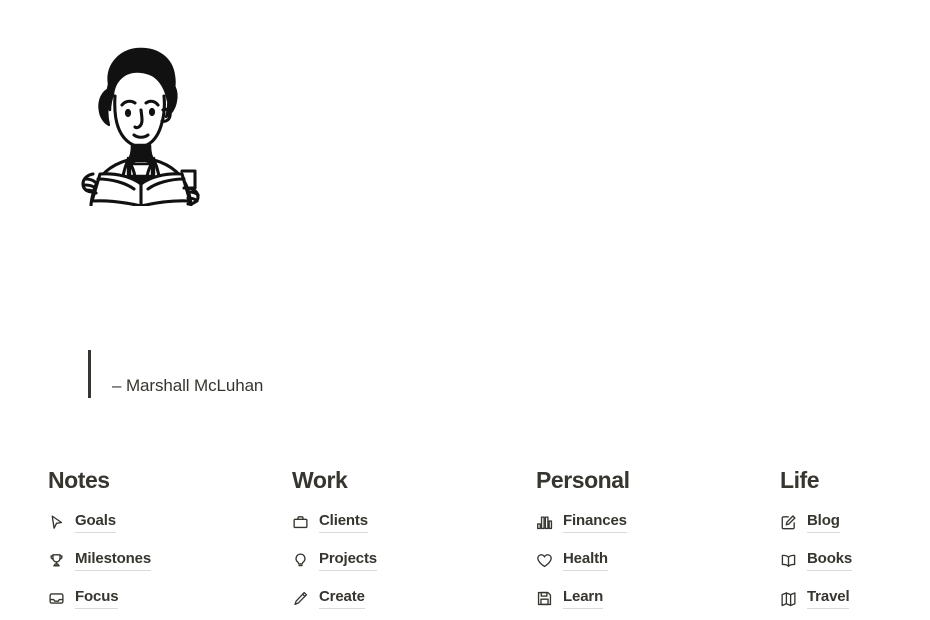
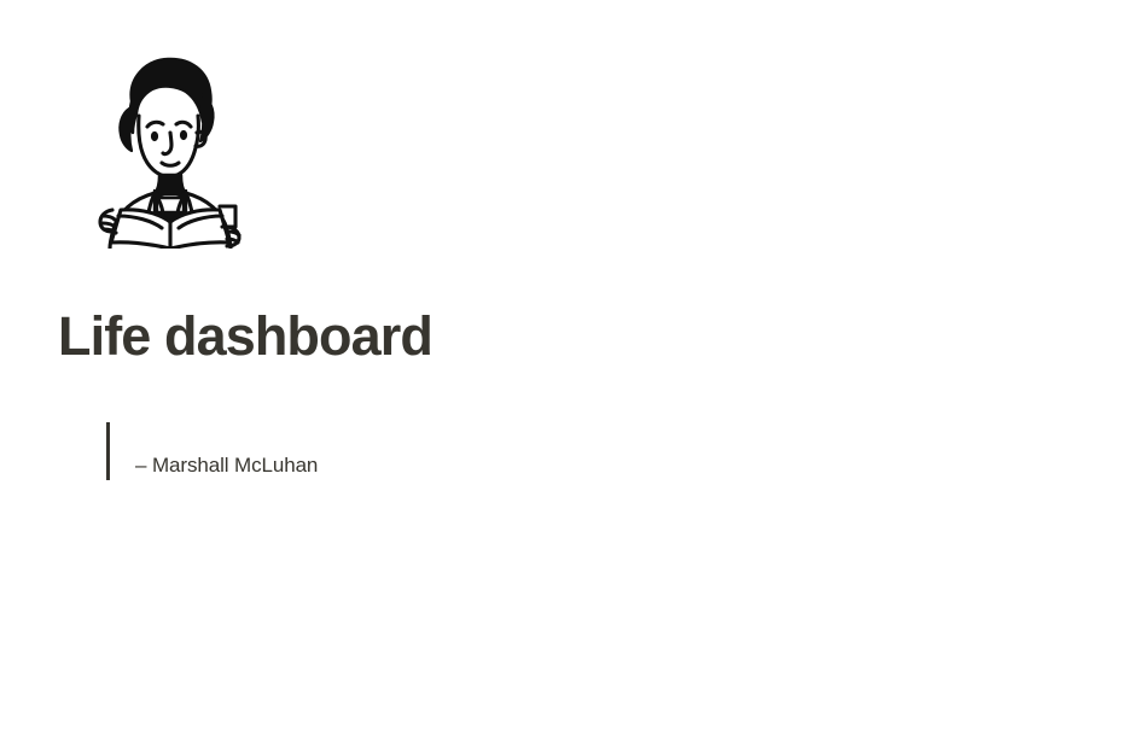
+ Life dashboard
  – Marshall McLuhan
- Notes
- Goals
- Milestones
- Focus
- Work
- Clients
- Projects
- Create
- Personal
- Finances
- Health
- Learn
- Life
- Blog
- Books
- Travel
